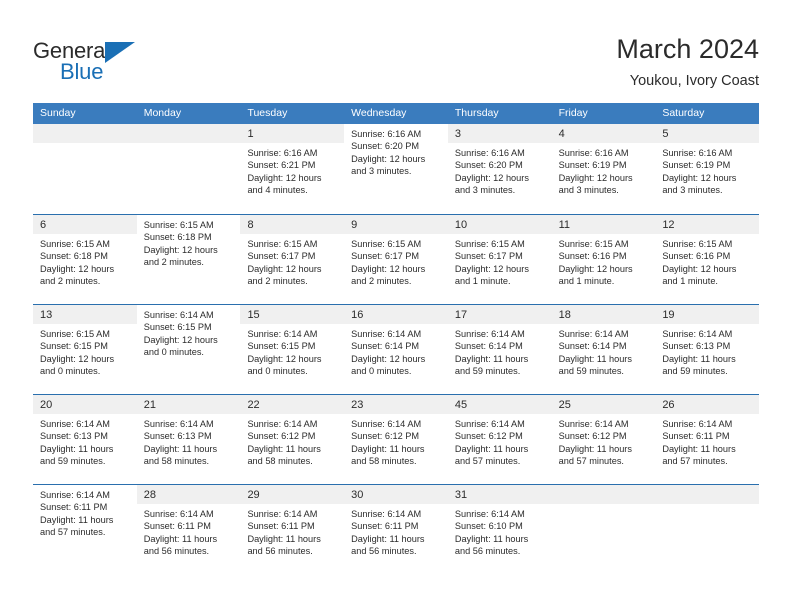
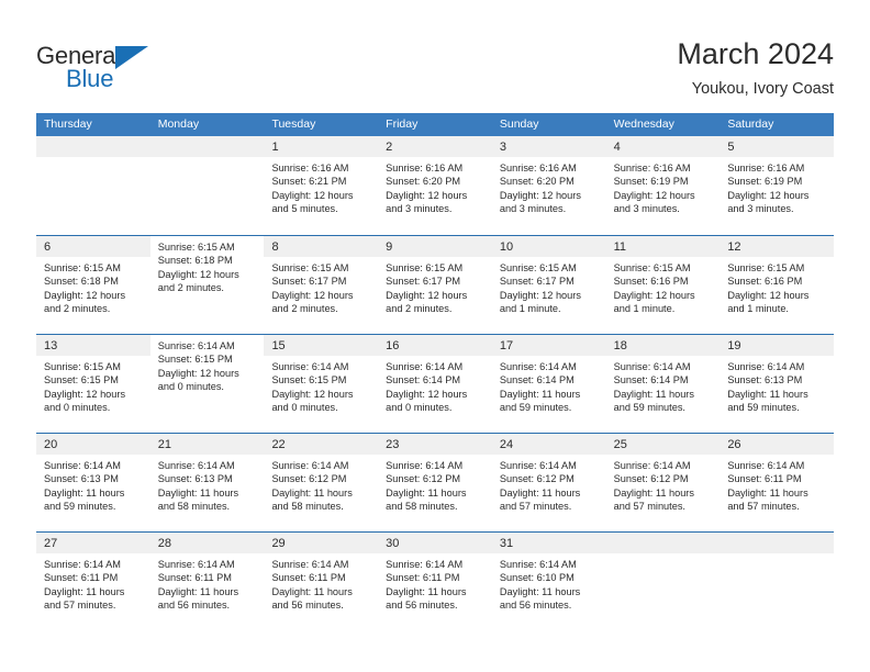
  General
  Blue
  March 2024
  Youkou, Ivory Coast
- Sunday
+ Thursday
  Monday
  Tuesday
- Wednesday
+ Friday
- Thursday
+ Sunday
- Friday
+ Wednesday
  Saturday
  1
  Sunrise: 6:16 AM
  Sunset: 6:21 PM
  Daylight: 12 hours
- and 4 minutes.
+ and 5 minutes.
+ 2
  Sunrise: 6:16 AM
  Sunset: 6:20 PM
  Daylight: 12 hours
  and 3 minutes.
  3
  Sunrise: 6:16 AM
  Sunset: 6:20 PM
  Daylight: 12 hours
  and 3 minutes.
  4
  Sunrise: 6:16 AM
  Sunset: 6:19 PM
  Daylight: 12 hours
  and 3 minutes.
  5
  Sunrise: 6:16 AM
  Sunset: 6:19 PM
  Daylight: 12 hours
  and 3 minutes.
  6
  Sunrise: 6:15 AM
  Sunset: 6:18 PM
  Daylight: 12 hours
  and 2 minutes.
  Sunrise: 6:15 AM
  Sunset: 6:18 PM
  Daylight: 12 hours
  and 2 minutes.
  8
  Sunrise: 6:15 AM
  Sunset: 6:17 PM
  Daylight: 12 hours
  and 2 minutes.
  9
  Sunrise: 6:15 AM
  Sunset: 6:17 PM
  Daylight: 12 hours
  and 2 minutes.
  10
  Sunrise: 6:15 AM
  Sunset: 6:17 PM
  Daylight: 12 hours
  and 1 minute.
  11
  Sunrise: 6:15 AM
  Sunset: 6:16 PM
  Daylight: 12 hours
  and 1 minute.
  12
  Sunrise: 6:15 AM
  Sunset: 6:16 PM
  Daylight: 12 hours
  and 1 minute.
  13
  Sunrise: 6:15 AM
  Sunset: 6:15 PM
  Daylight: 12 hours
  and 0 minutes.
  Sunrise: 6:14 AM
  Sunset: 6:15 PM
  Daylight: 12 hours
  and 0 minutes.
  15
  Sunrise: 6:14 AM
  Sunset: 6:15 PM
  Daylight: 12 hours
  and 0 minutes.
  16
  Sunrise: 6:14 AM
  Sunset: 6:14 PM
  Daylight: 12 hours
  and 0 minutes.
  17
  Sunrise: 6:14 AM
  Sunset: 6:14 PM
  Daylight: 11 hours
  and 59 minutes.
  18
  Sunrise: 6:14 AM
  Sunset: 6:14 PM
  Daylight: 11 hours
  and 59 minutes.
  19
  Sunrise: 6:14 AM
  Sunset: 6:13 PM
  Daylight: 11 hours
  and 59 minutes.
  20
  Sunrise: 6:14 AM
  Sunset: 6:13 PM
  Daylight: 11 hours
  and 59 minutes.
  21
  Sunrise: 6:14 AM
  Sunset: 6:13 PM
  Daylight: 11 hours
  and 58 minutes.
  22
  Sunrise: 6:14 AM
  Sunset: 6:12 PM
  Daylight: 11 hours
  and 58 minutes.
  23
  Sunrise: 6:14 AM
  Sunset: 6:12 PM
  Daylight: 11 hours
  and 58 minutes.
- 45
+ 24
  Sunrise: 6:14 AM
  Sunset: 6:12 PM
  Daylight: 11 hours
  and 57 minutes.
  25
  Sunrise: 6:14 AM
  Sunset: 6:12 PM
  Daylight: 11 hours
  and 57 minutes.
  26
  Sunrise: 6:14 AM
  Sunset: 6:11 PM
  Daylight: 11 hours
  and 57 minutes.
+ 27
  Sunrise: 6:14 AM
  Sunset: 6:11 PM
  Daylight: 11 hours
  and 57 minutes.
  28
  Sunrise: 6:14 AM
  Sunset: 6:11 PM
  Daylight: 11 hours
  and 56 minutes.
  29
  Sunrise: 6:14 AM
  Sunset: 6:11 PM
  Daylight: 11 hours
  and 56 minutes.
  30
  Sunrise: 6:14 AM
  Sunset: 6:11 PM
  Daylight: 11 hours
  and 56 minutes.
  31
  Sunrise: 6:14 AM
  Sunset: 6:10 PM
  Daylight: 11 hours
  and 56 minutes.
